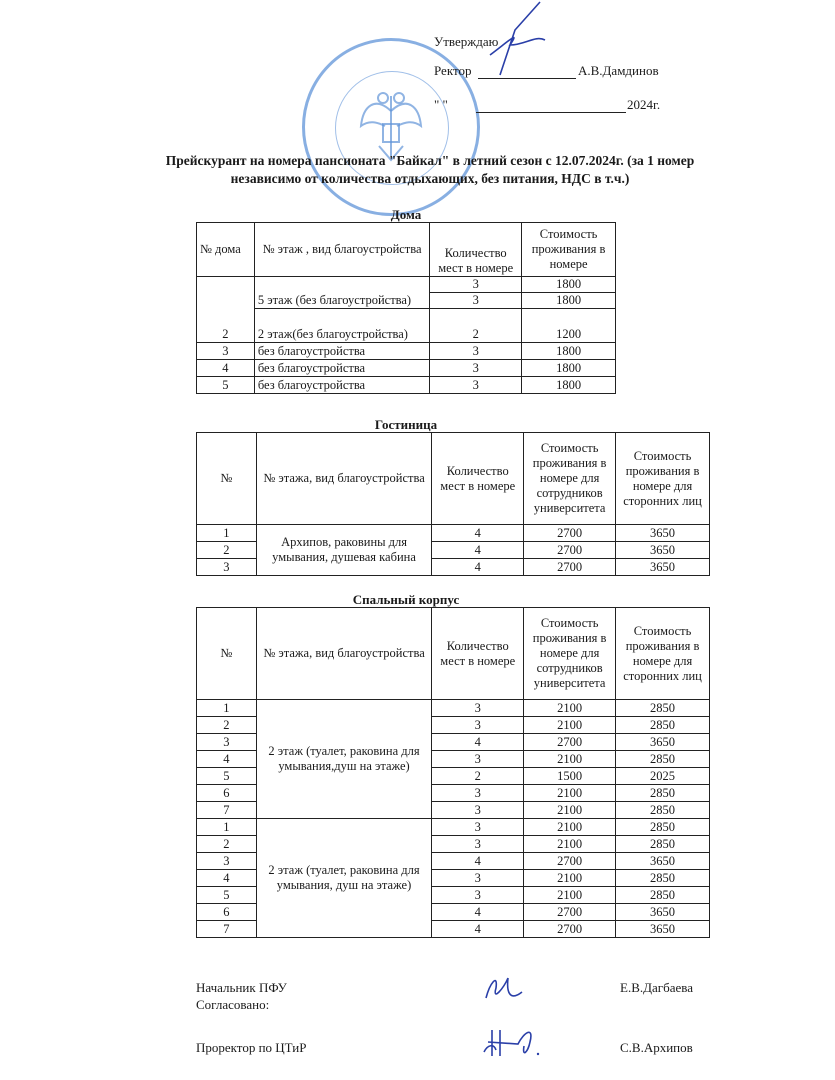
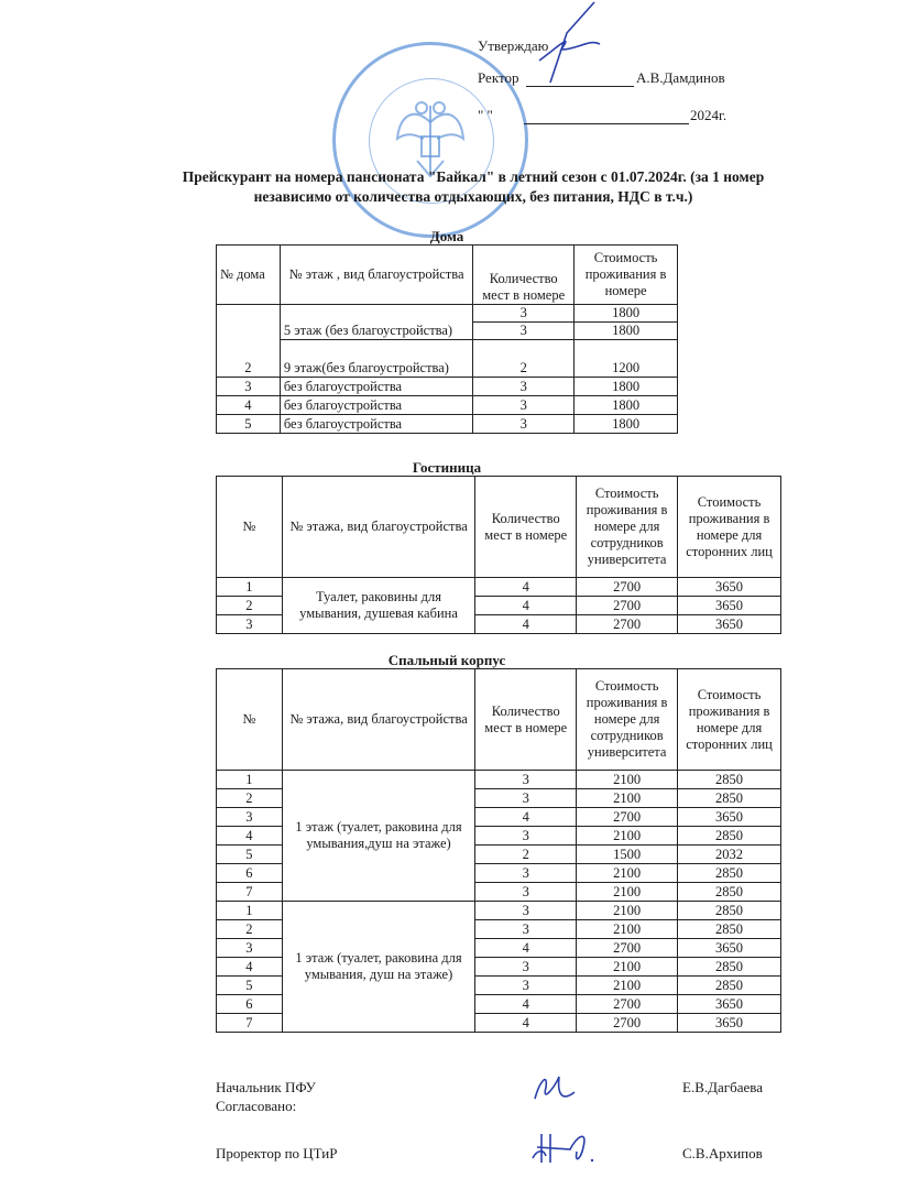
  Утверждаю
  Ректор
  А.В.Дамдинов
  " "
  2024г.
- Прейскурант на номера пансионата "Байкал" в летний сезон с 12.07.2024г. (за 1 номер независимо от количества отдыхающих, без питания, НДС в т.ч.)
+ Прейскурант на номера пансионата "Байкал" в летний сезон с 01.07.2024г. (за 1 номер независимо от количества отдыхающих, без питания, НДС в т.ч.)
  Дома
  № дома	№ этаж , вид благоустройства	Количество мест в номере	Стоимость проживания в номере
  2	5 этаж (без благоустройства)	3	1800
  3	1800
- 2 этаж(без благоустройства)	2	1200
+ 9 этаж(без благоустройства)	2	1200
  3	без благоустройства	3	1800
  4	без благоустройства	3	1800
  5	без благоустройства	3	1800
  Гостиница
  №	№ этажа, вид благоустройства	Количество мест в номере	Стоимость проживания в номере для сотрудников университета	Стоимость проживания в номере для сторонних лиц
- 1	Архипов, раковины для умывания, душевая кабина	4	2700	3650
+ 1	Туалет, раковины для умывания, душевая кабина	4	2700	3650
  2	4	2700	3650
  3	4	2700	3650
  Спальный корпус
  №	№ этажа, вид благоустройства	Количество мест в номере	Стоимость проживания в номере для сотрудников университета	Стоимость проживания в номере для сторонних лиц
- 1	2 этаж (туалет, раковина для умывания,душ на этаже)	3	2100	2850
+ 1	1 этаж (туалет, раковина для умывания,душ на этаже)	3	2100	2850
  2	3	2100	2850
  3	4	2700	3650
  4	3	2100	2850
- 5	2	1500	2025
+ 5	2	1500	2032
  6	3	2100	2850
  7	3	2100	2850
- 1	2 этаж (туалет, раковина для умывания, душ на этаже)	3	2100	2850
+ 1	1 этаж (туалет, раковина для умывания, душ на этаже)	3	2100	2850
  2	3	2100	2850
  3	4	2700	3650
  4	3	2100	2850
  5	3	2100	2850
  6	4	2700	3650
  7	4	2700	3650
  Начальник ПФУ
  Согласовано:
  Е.В.Дагбаева
  Проректор по ЦТиР
  С.В.Архипов
